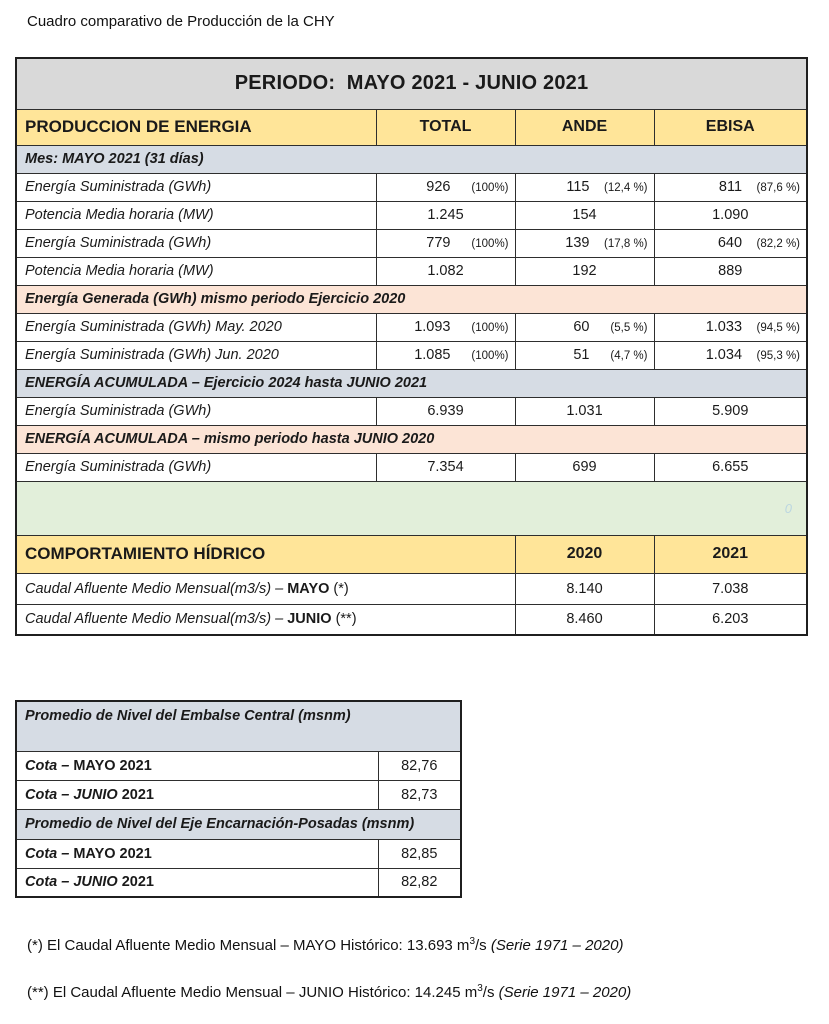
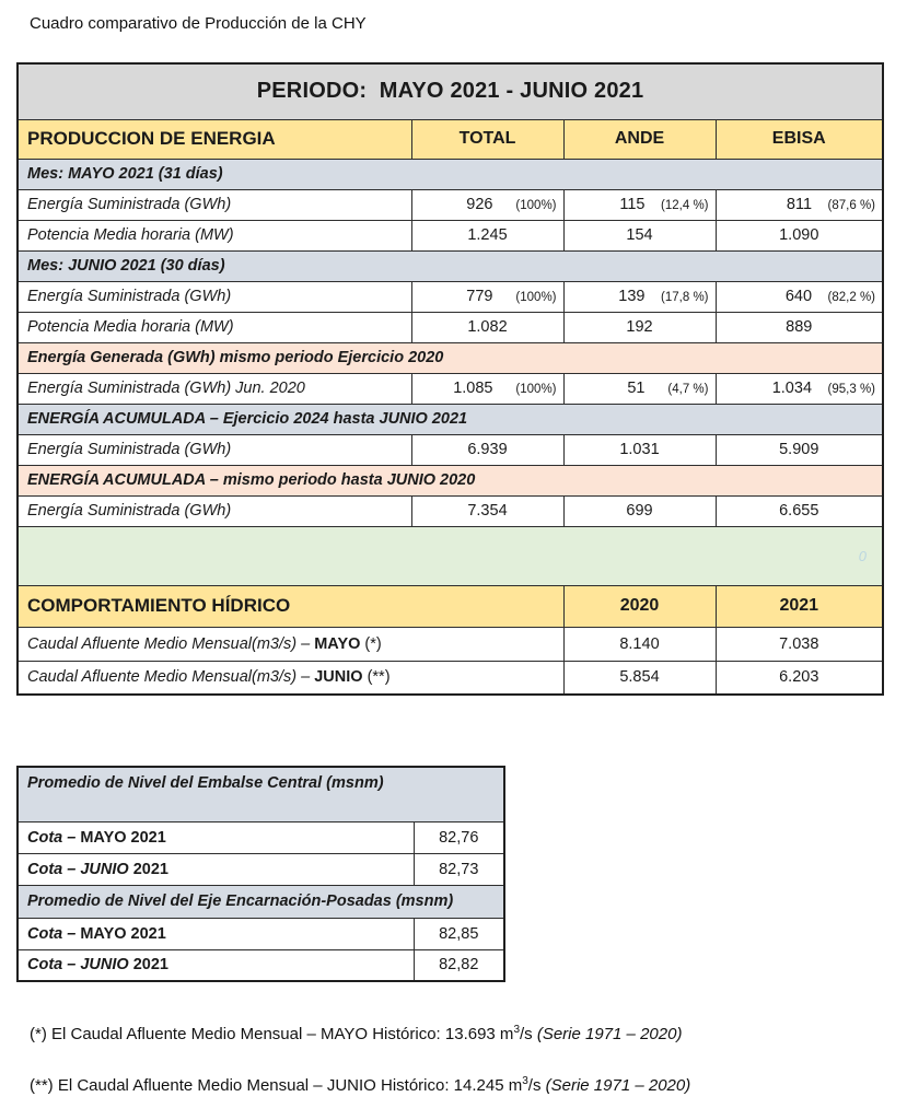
  Cuadro comparativo de Producción de la CHY
  PERIODO: MAYO 2021 - JUNIO 2021
  PRODUCCION DE ENERGIA	TOTAL	ANDE	EBISA
  Mes: MAYO 2021 (31 días)
  Energía Suministrada (GWh)	926 (100%)	115 (12,4 %)	811 (87,6 %)
  Potencia Media horaria (MW)	1.245	154	1.090
+ Mes: JUNIO 2021 (30 días)
  Energía Suministrada (GWh)	779 (100%)	139 (17,8 %)	640 (82,2 %)
  Potencia Media horaria (MW)	1.082	192	889
  Energía Generada (GWh) mismo periodo Ejercicio 2020
- Energía Suministrada (GWh) May. 2020	1.093 (100%)	60 (5,5 %)	1.033 (94,5 %)
  Energía Suministrada (GWh) Jun. 2020	1.085 (100%)	51 (4,7 %)	1.034 (95,3 %)
  ENERGÍA ACUMULADA – Ejercicio 2024 hasta JUNIO 2021
  Energía Suministrada (GWh)	6.939	1.031	5.909
  ENERGÍA ACUMULADA – mismo periodo hasta JUNIO 2020
  Energía Suministrada (GWh)	7.354	699	6.655
  0
  COMPORTAMIENTO HÍDRICO	2020	2021
  Caudal Afluente Medio Mensual(m3/s) – MAYO (*)	8.140	7.038
- Caudal Afluente Medio Mensual(m3/s) – JUNIO (**)	8.460	6.203
+ Caudal Afluente Medio Mensual(m3/s) – JUNIO (**)	5.854	6.203
  Promedio de Nivel del Embalse Central (msnm)
  Cota – MAYO 2021	82,76
  Cota – JUNIO 2021	82,73
  Promedio de Nivel del Eje Encarnación-Posadas (msnm)
  Cota – MAYO 2021	82,85
  Cota – JUNIO 2021	82,82
  (*) El Caudal Afluente Medio Mensual – MAYO Histórico: 13.693 m3/s (Serie 1971 – 2020)
  (**) El Caudal Afluente Medio Mensual – JUNIO Histórico: 14.245 m3/s (Serie 1971 – 2020)
